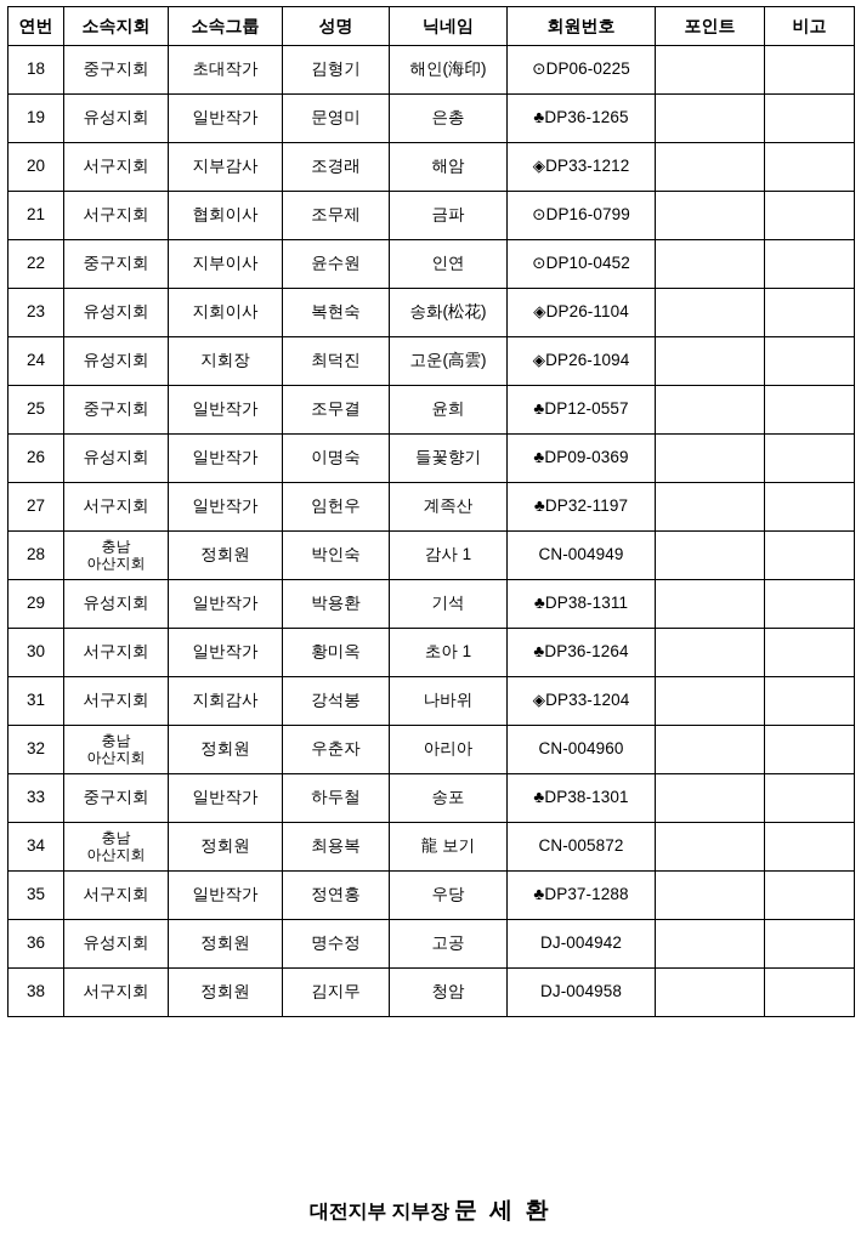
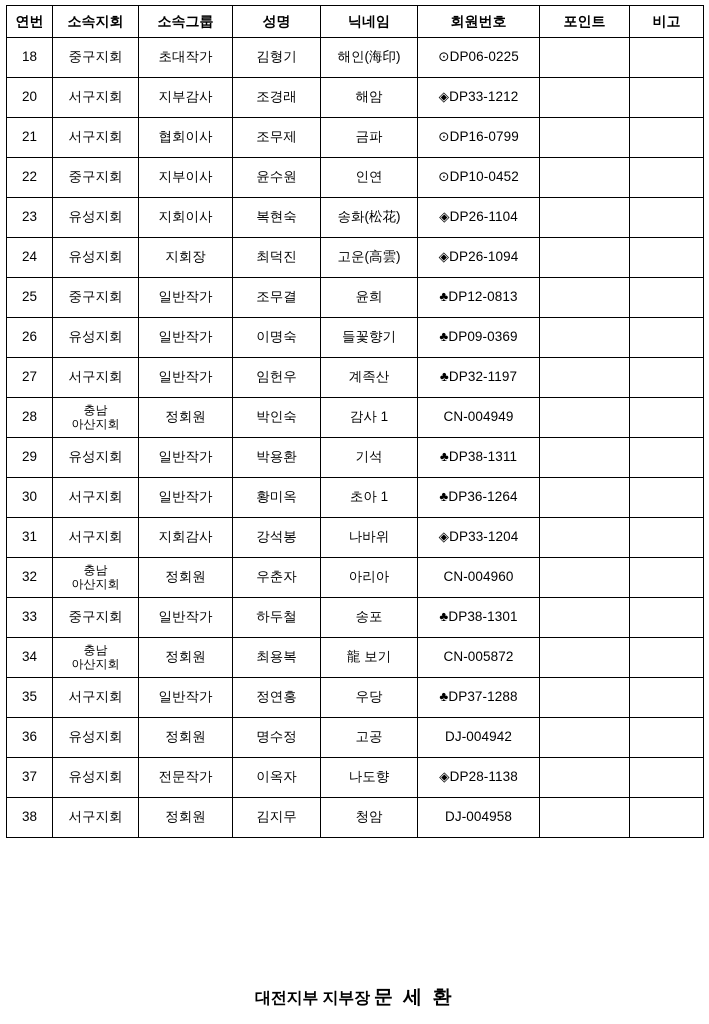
  연번	소속지회	소속그룹	성명	닉네임	회원번호	포인트	비고
  18	중구지회	초대작가	김형기	해인(海印)	⊙DP06-0225
- 19	유성지회	일반작가	문영미	은총	♣DP36-1265
  20	서구지회	지부감사	조경래	해암	◈DP33-1212
  21	서구지회	협회이사	조무제	금파	⊙DP16-0799
  22	중구지회	지부이사	윤수원	인연	⊙DP10-0452
  23	유성지회	지회이사	복현숙	송화(松花)	◈DP26-1104
  24	유성지회	지회장	최덕진	고운(高雲)	◈DP26-1094
- 25	중구지회	일반작가	조무결	윤희	♣DP12-0557
+ 25	중구지회	일반작가	조무결	윤희	♣DP12-0813
  26	유성지회	일반작가	이명숙	들꽃향기	♣DP09-0369
  27	서구지회	일반작가	임헌우	계족산	♣DP32-1197
  28	충남아산지회	정회원	박인숙	감사 1	CN-004949
  29	유성지회	일반작가	박용환	기석	♣DP38-1311
  30	서구지회	일반작가	황미옥	초아 1	♣DP36-1264
  31	서구지회	지회감사	강석봉	나바위	◈DP33-1204
  32	충남아산지회	정회원	우춘자	아리아	CN-004960
  33	중구지회	일반작가	하두철	송포	♣DP38-1301
  34	충남아산지회	정회원	최용복	龍 보기	CN-005872
  35	서구지회	일반작가	정연홍	우당	♣DP37-1288
  36	유성지회	정회원	명수정	고공	DJ-004942
+ 37	유성지회	전문작가	이옥자	나도향	◈DP28-1138
  38	서구지회	정회원	김지무	청암	DJ-004958
  대전지부 지부장 문 세 환
